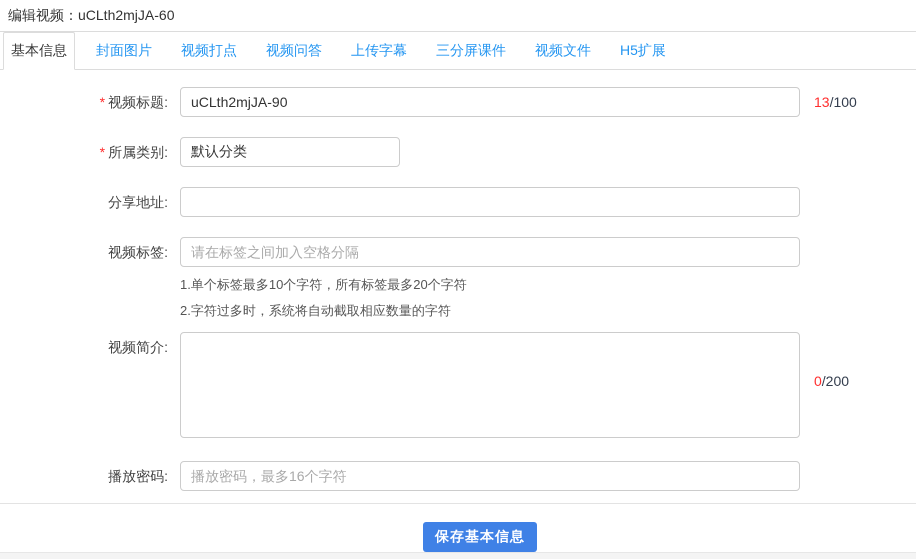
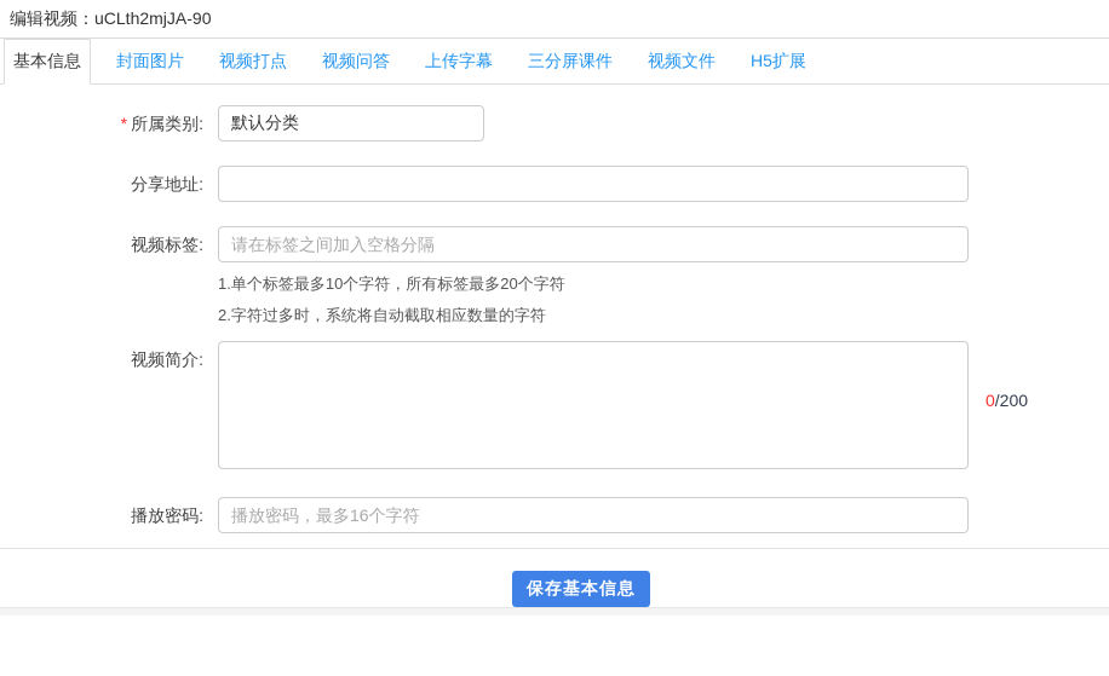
- 编辑视频：uCLth2mjJA-60
+ 编辑视频：uCLth2mjJA-90
  基本信息
  封面图片
  视频打点
  视频问答
  上传字幕
  三分屏课件
  视频文件
  H5扩展
- * 视频标题:
- uCLth2mjJA-90
- 13/100
  * 所属类别:
  默认分类
  分享地址:
  视频标签:
  请在标签之间加入空格分隔
  1.单个标签最多10个字符，所有标签最多20个字符
  2.字符过多时，系统将自动截取相应数量的字符
  视频简介:
  0/200
  播放密码:
  播放密码，最多16个字符
  保存基本信息
